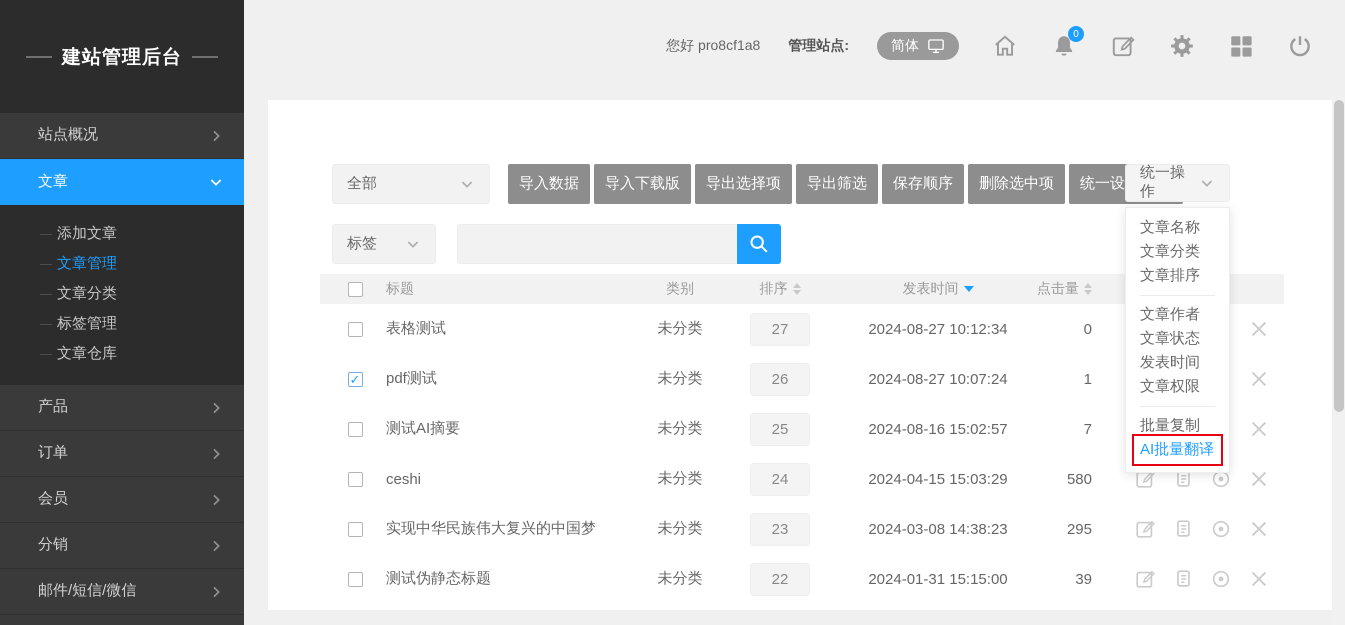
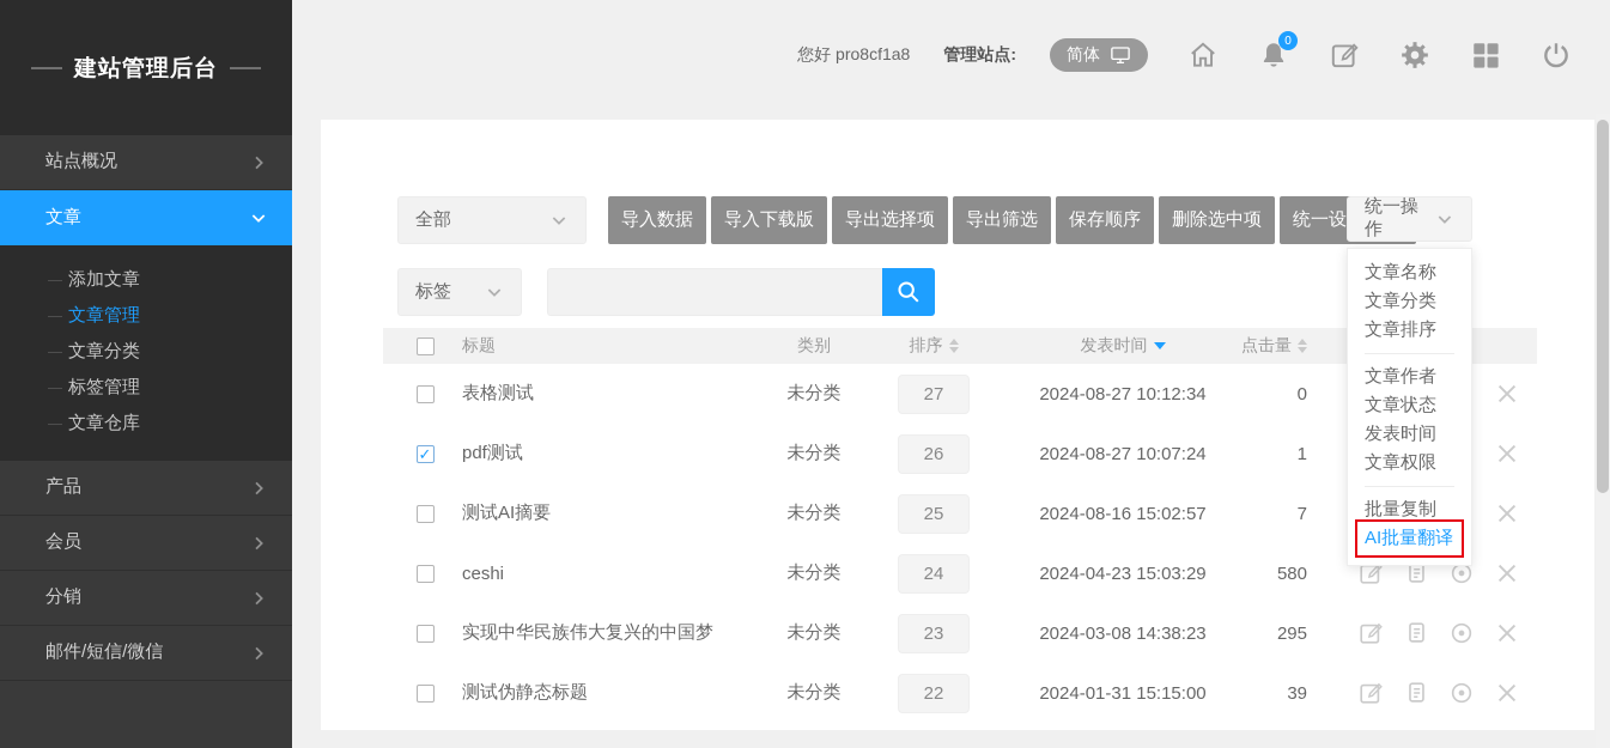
  建站管理后台
  站点概况
  文章
  添加文章
  文章管理
  文章分类
  标签管理
  文章仓库
  产品
- 订单
  会员
  分销
  邮件/短信/微信
  您好 pro8cf1a8
  管理站点:
  简体
  0
  全部
  导入数据
  导入下载版
  导出选择项
  导出筛选
  保存顺序
  删除选中项
  统一操作
  标签
  标题
  类别
  排序
  发表时间
  点击量
  表格测试
  未分类
  27
  2024-08-27 10:12:34
  0
  pdf测试
  未分类
  26
  2024-08-27 10:07:24
  1
  测试AI摘要
  未分类
  25
  2024-08-16 15:02:57
  7
  ceshi
  未分类
  24
- 2024-04-15 15:03:29
+ 2024-04-23 15:03:29
  580
  实现中华民族伟大复兴的中国梦
  未分类
  23
  2024-03-08 14:38:23
  295
  测试伪静态标题
  未分类
  22
  2024-01-31 15:15:00
  39
  文章名称
  文章分类
  文章排序
  文章作者
  文章状态
  发表时间
  文章权限
  批量复制
  AI批量翻译
